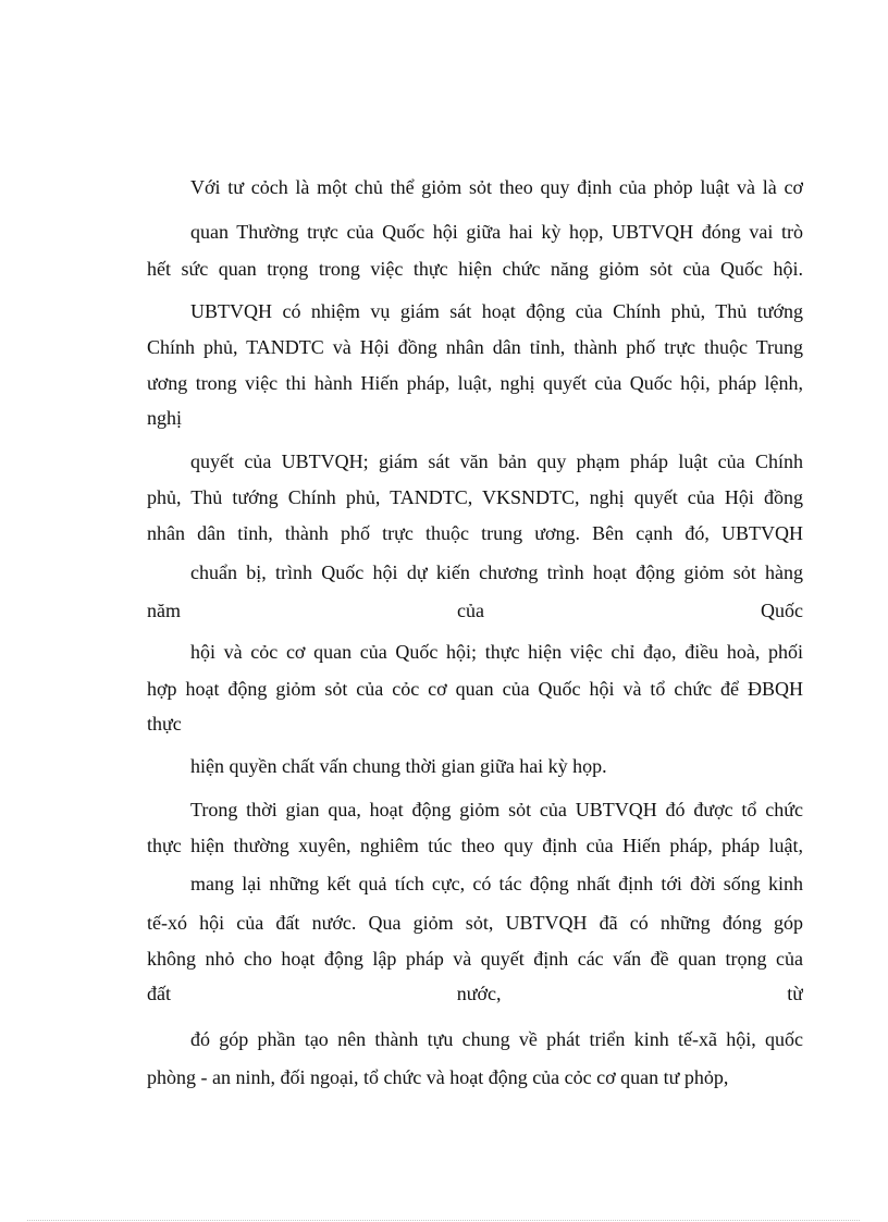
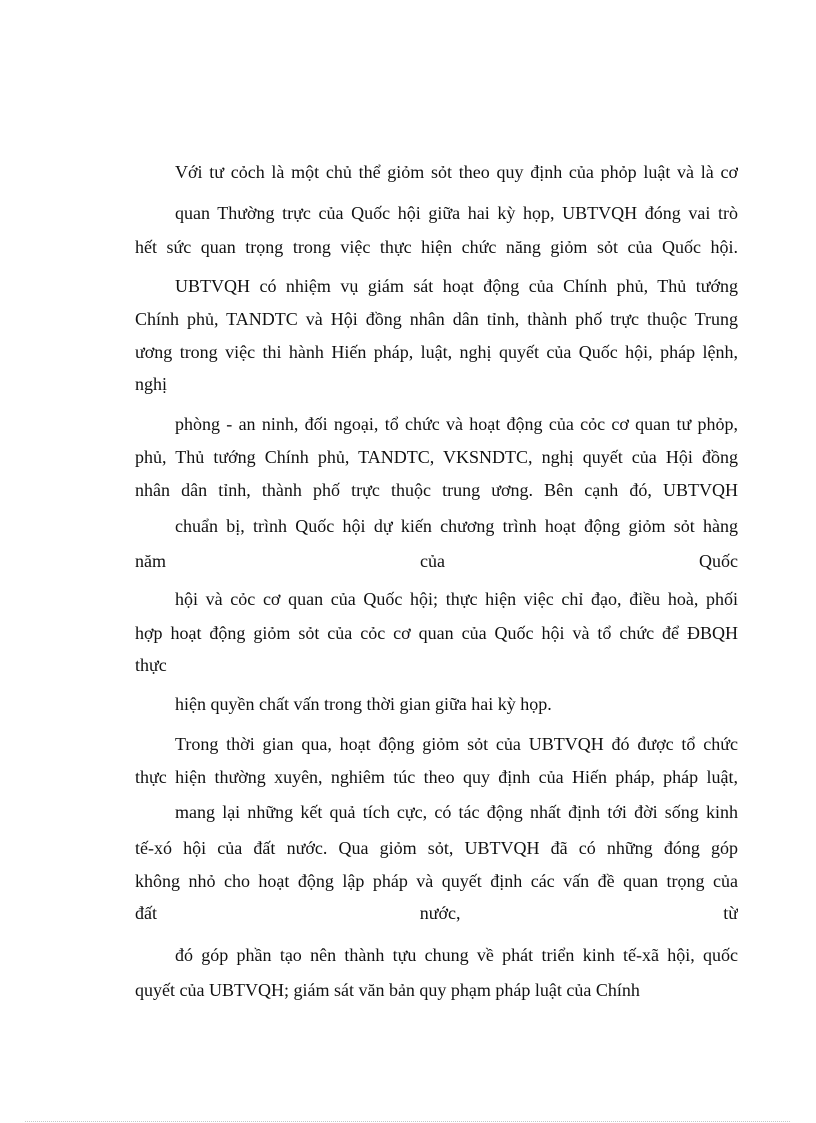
  Với tư cỏch là một chủ thể giỏm sỏt theo quy định của phỏp luật và là cơ
  quan Thường trực của Quốc hội giữa hai kỳ họp, UBTVQH đóng vai trò
  hết sức quan trọng trong việc thực hiện chức năng giỏm sỏt của Quốc hội.
  UBTVQH có nhiệm vụ giám sát hoạt động của Chính phủ, Thủ tướng
  Chính phủ, TANDTC và Hội đồng nhân dân tỉnh, thành phố trực thuộc Trung
  ương trong việc thi hành Hiến pháp, luật, nghị quyết của Quốc hội, pháp lệnh,
  nghị
- quyết của UBTVQH; giám sát văn bản quy phạm pháp luật của Chính
+ phòng - an ninh, đối ngoại, tổ chức và hoạt động của cỏc cơ quan tư phỏp,
  phủ, Thủ tướng Chính phủ, TANDTC, VKSNDTC, nghị quyết của Hội đồng
  nhân dân tỉnh, thành phố trực thuộc trung ương. Bên cạnh đó, UBTVQH
  chuẩn bị, trình Quốc hội dự kiến chương trình hoạt động giỏm sỏt hàng
  năm của Quốc
  hội và cỏc cơ quan của Quốc hội; thực hiện việc chỉ đạo, điều hoà, phối
  hợp hoạt động giỏm sỏt của cỏc cơ quan của Quốc hội và tổ chức để ĐBQH
  thực
- hiện quyền chất vấn chung thời gian giữa hai kỳ họp.
+ hiện quyền chất vấn trong thời gian giữa hai kỳ họp.
  Trong thời gian qua, hoạt động giỏm sỏt của UBTVQH đó được tổ chức
  thực hiện thường xuyên, nghiêm túc theo quy định của Hiến pháp, pháp luật,
  mang lại những kết quả tích cực, có tác động nhất định tới đời sống kinh
  tế-xó hội của đất nước. Qua giỏm sỏt, UBTVQH đã có những đóng góp
  không nhỏ cho hoạt động lập pháp và quyết định các vấn đề quan trọng của
  đất nước, từ
  đó góp phần tạo nên thành tựu chung về phát triển kinh tế-xã hội, quốc
- phòng - an ninh, đối ngoại, tổ chức và hoạt động của cỏc cơ quan tư phỏp,
+ quyết của UBTVQH; giám sát văn bản quy phạm pháp luật của Chính
